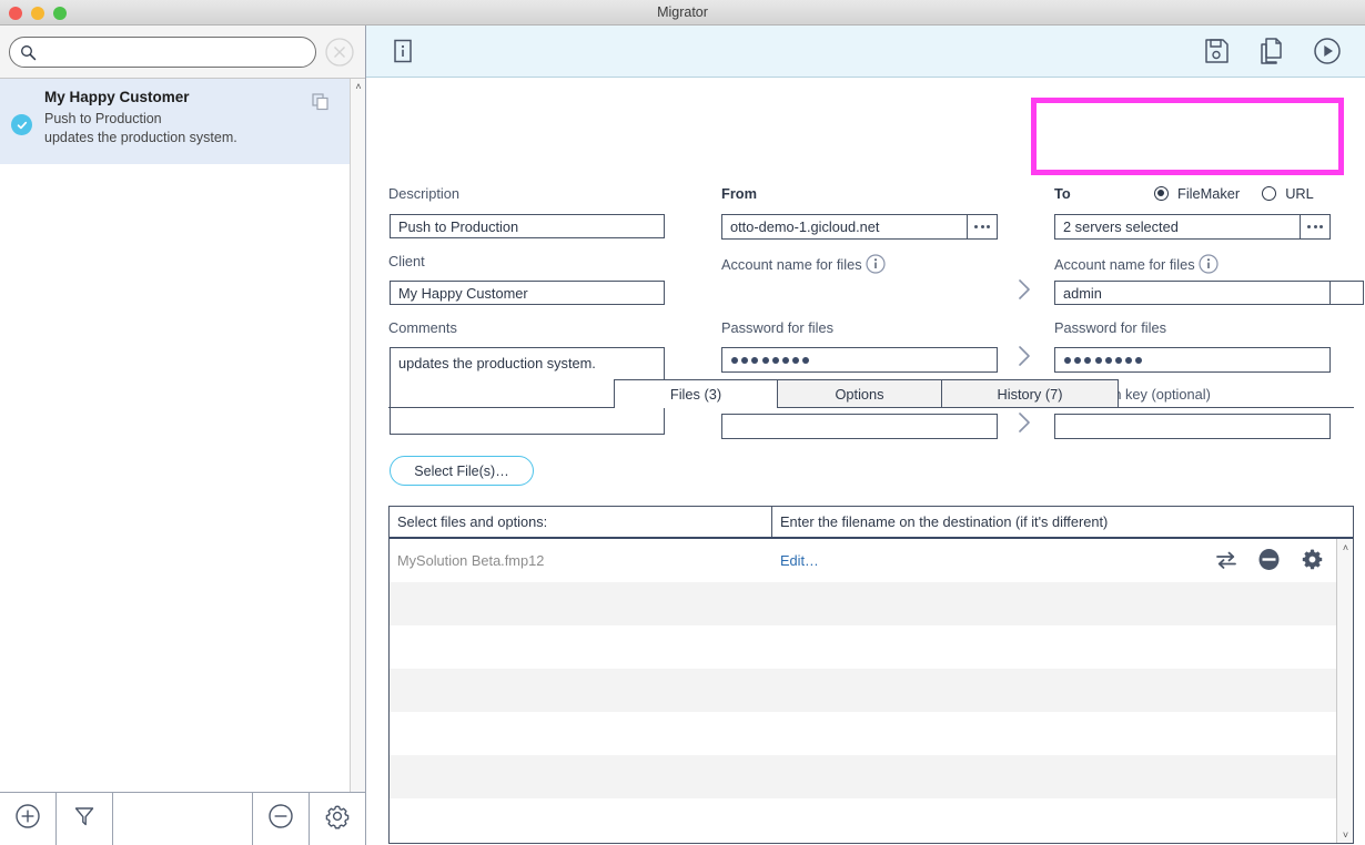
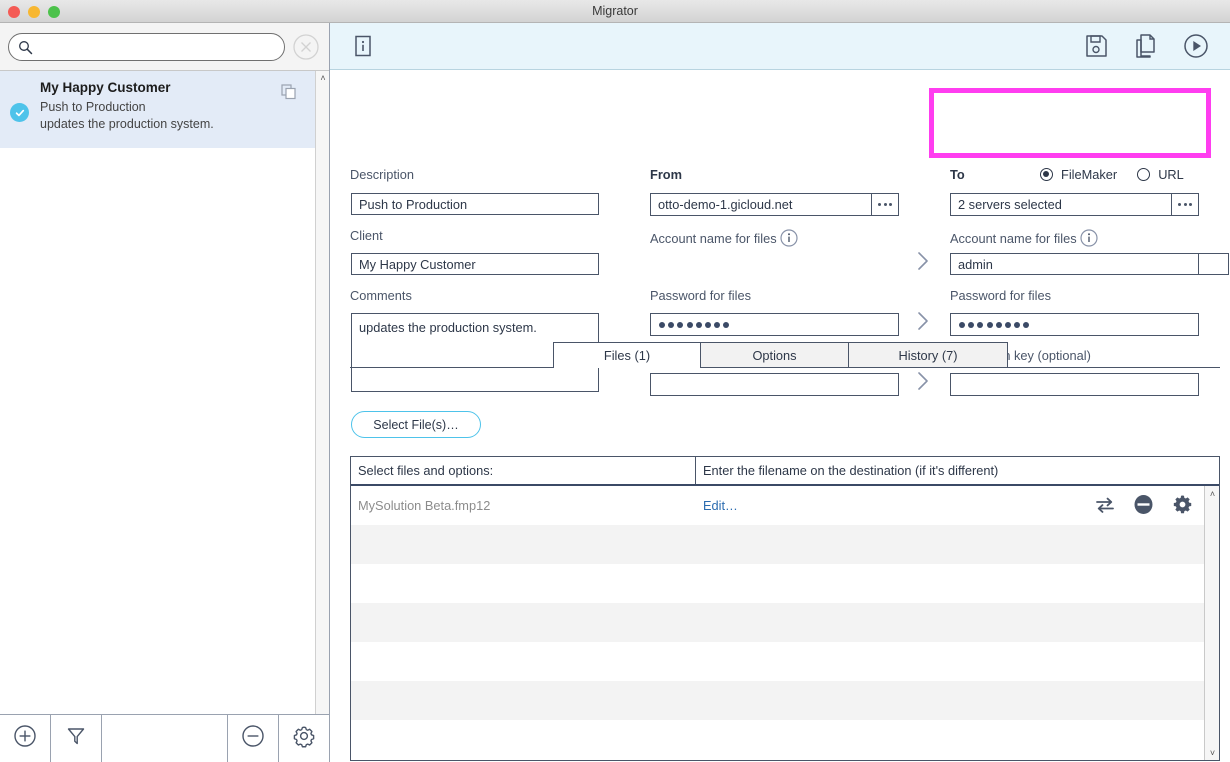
  Migrator
  My Happy Customer
  Push to Production
  updates the production system.
  ˄
  Description
  Push to Production
  Client
  My Happy Customer
  Comments
  updates the production system.
  From
  FileMaker
  URL
  otto-demo-1.gicloud.net
  Account name for files
  Password for files
  To
  2 servers selected
  Account name for files
  admin
  Password for files
- Files (3)
+ Files (1)
  Options
  History (7)
  Select File(s)…
  Select files and options:
  Enter the filename on the destination (if it's different)
  MySolution Beta.fmp12
  Edit…
  ˄
  ˅
